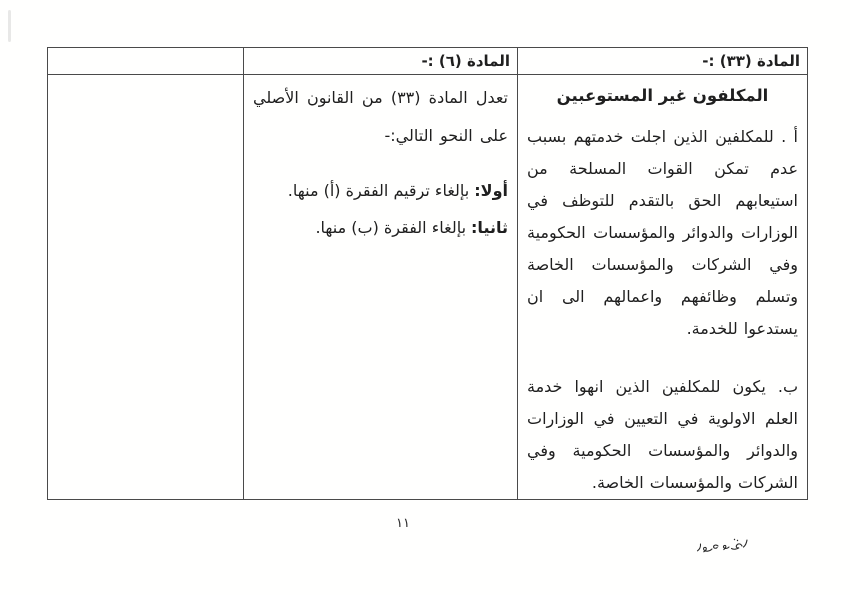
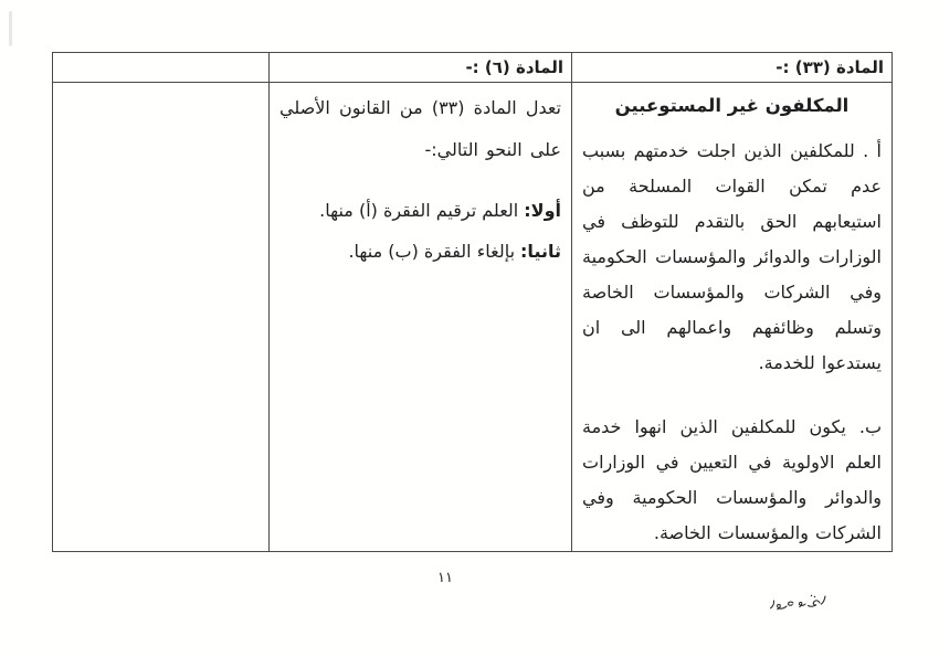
  المادة (٣٣) :-	المادة (٦) :-
- المكلفون غير المستوعبين أ . للمكلفين الذين اجلت خدمتهم بسبب عدم تمكن القوات المسلحة من استيعابهم الحق بالتقدم للتوظف في الوزارات والدوائر والمؤسسات الحكومية وفي الشركات والمؤسسات الخاصة وتسلم وظائفهم واعمالهم الى ان يستدعوا للخدمة. ب. يكون للمكلفين الذين انهوا خدمة العلم الاولوية في التعيين في الوزارات والدوائر والمؤسسات الحكومية وفي الشركات والمؤسسات الخاصة.	تعدل المادة (٣٣) من القانون الأصلي على النحو التالي:- أولا:بإلغاء ترقيم الفقرة (أ) منها. ثانيا:بإلغاء الفقرة (ب) منها.
+ المكلفون غير المستوعبين أ . للمكلفين الذين اجلت خدمتهم بسبب عدم تمكن القوات المسلحة من استيعابهم الحق بالتقدم للتوظف في الوزارات والدوائر والمؤسسات الحكومية وفي الشركات والمؤسسات الخاصة وتسلم وظائفهم واعمالهم الى ان يستدعوا للخدمة. ب. يكون للمكلفين الذين انهوا خدمة العلم الاولوية في التعيين في الوزارات والدوائر والمؤسسات الحكومية وفي الشركات والمؤسسات الخاصة.	تعدل المادة (٣٣) من القانون الأصلي على النحو التالي:- أولا:العلم ترقيم الفقرة (أ) منها. ثانيا:بإلغاء الفقرة (ب) منها.
  ١١
